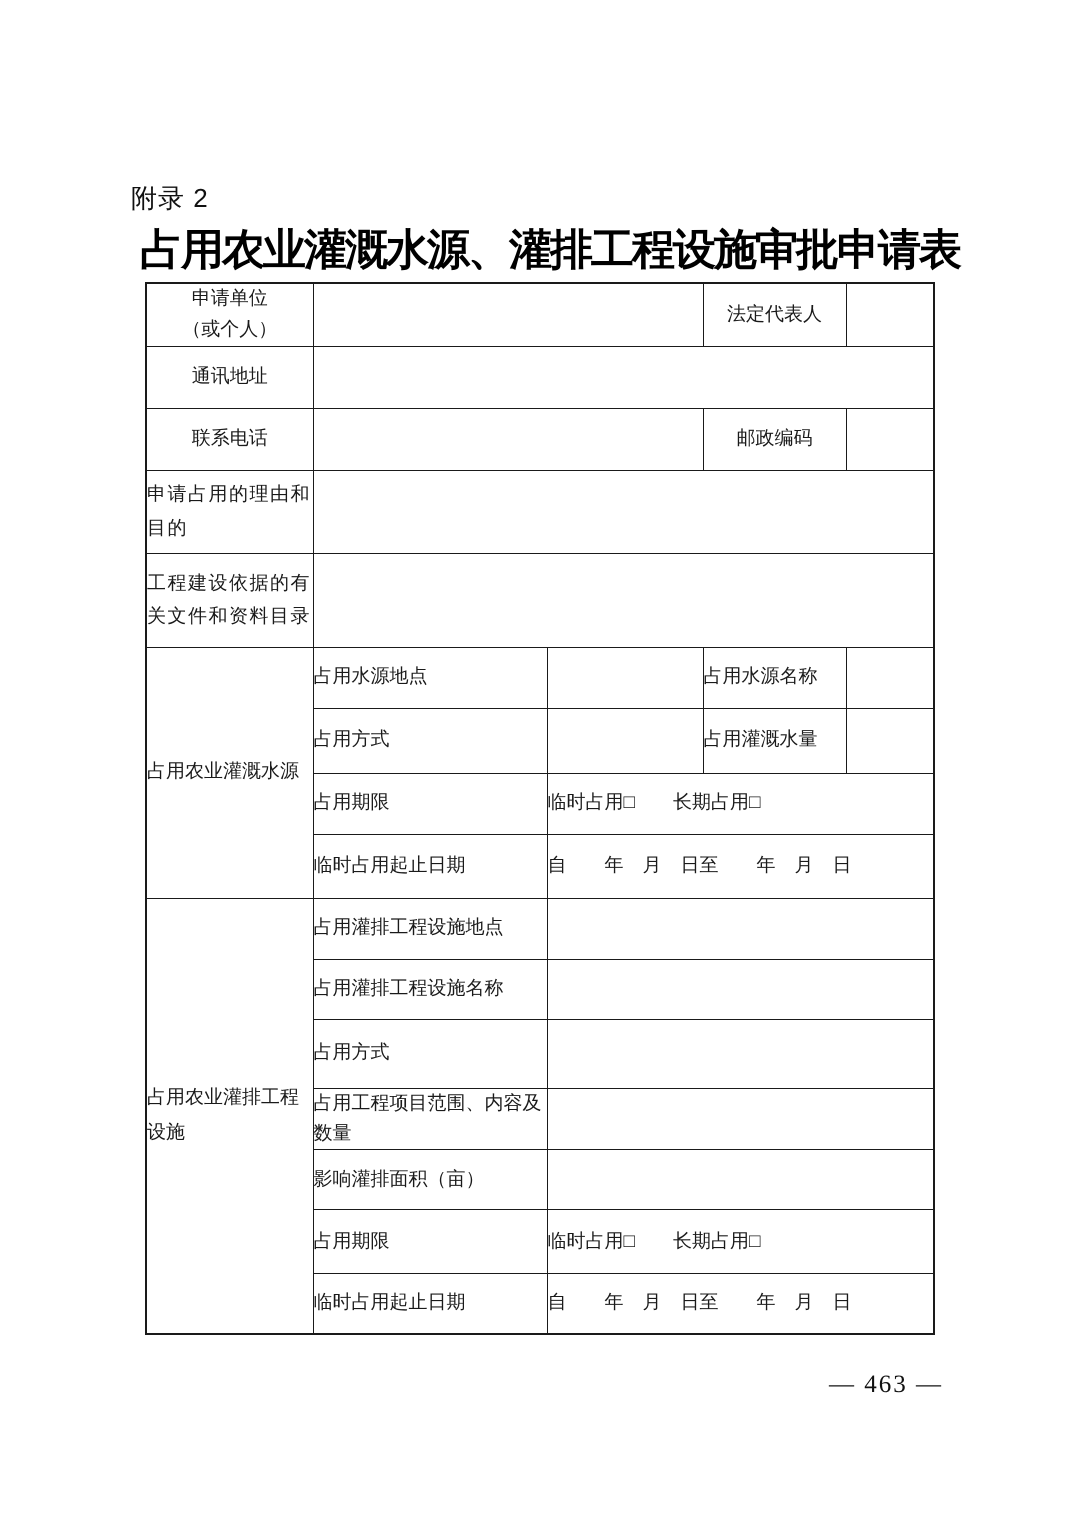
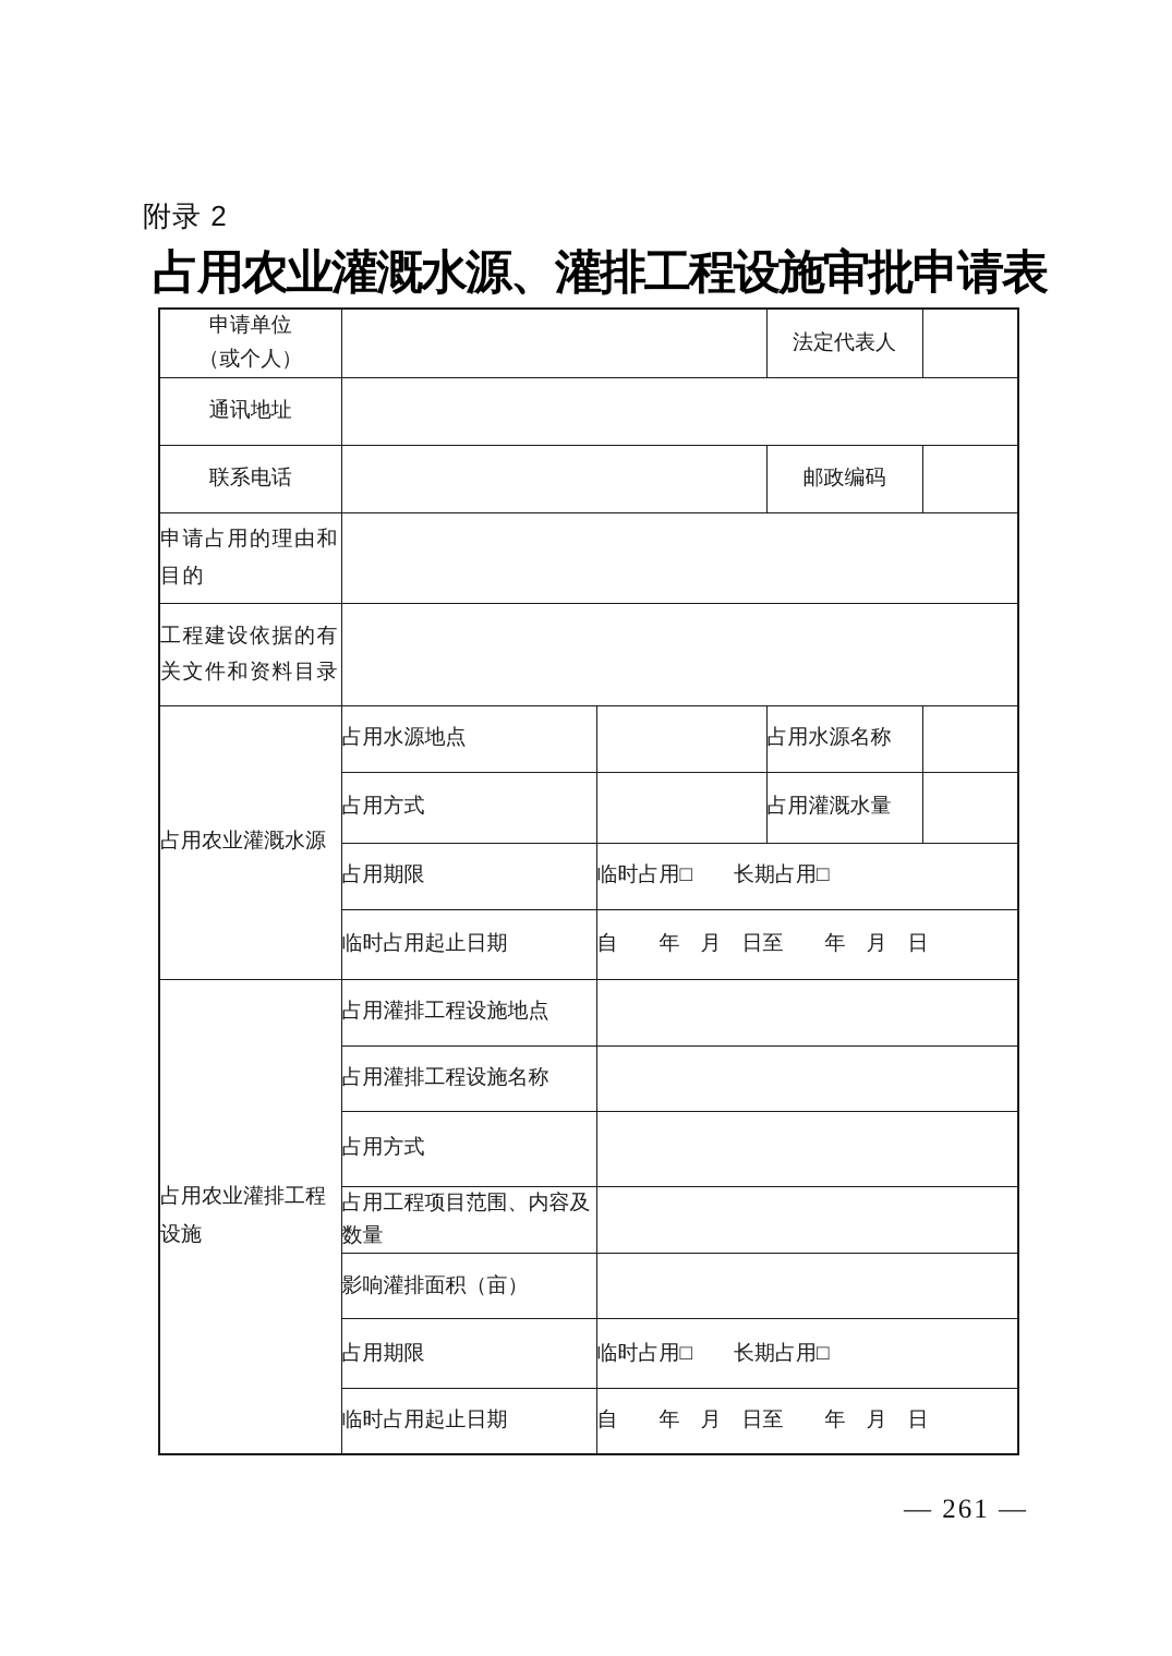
  附录 2
  占用农业灌溉水源、灌排工程设施审批申请表
  申请单位 （或个人）		法定代表人
  通讯地址
  联系电话		邮政编码
  申请占用的理由和 目的
  工程建设依据的有 关文件和资料目录
  占用农业灌溉水源	占用水源地点		占用水源名称
  占用方式		占用灌溉水量
  占用期限	临时占用□ 长期占用□
  临时占用起止日期	自 年 月 日至 年 月 日
  占用农业灌排工程 设施	占用灌排工程设施地点
  占用灌排工程设施名称
  占用方式
  占用工程项目范围、内容及 数量
  影响灌排面积（亩）
  占用期限	临时占用□ 长期占用□
  临时占用起止日期	自 年 月 日至 年 月 日
- — 463 —
+ — 261 —
